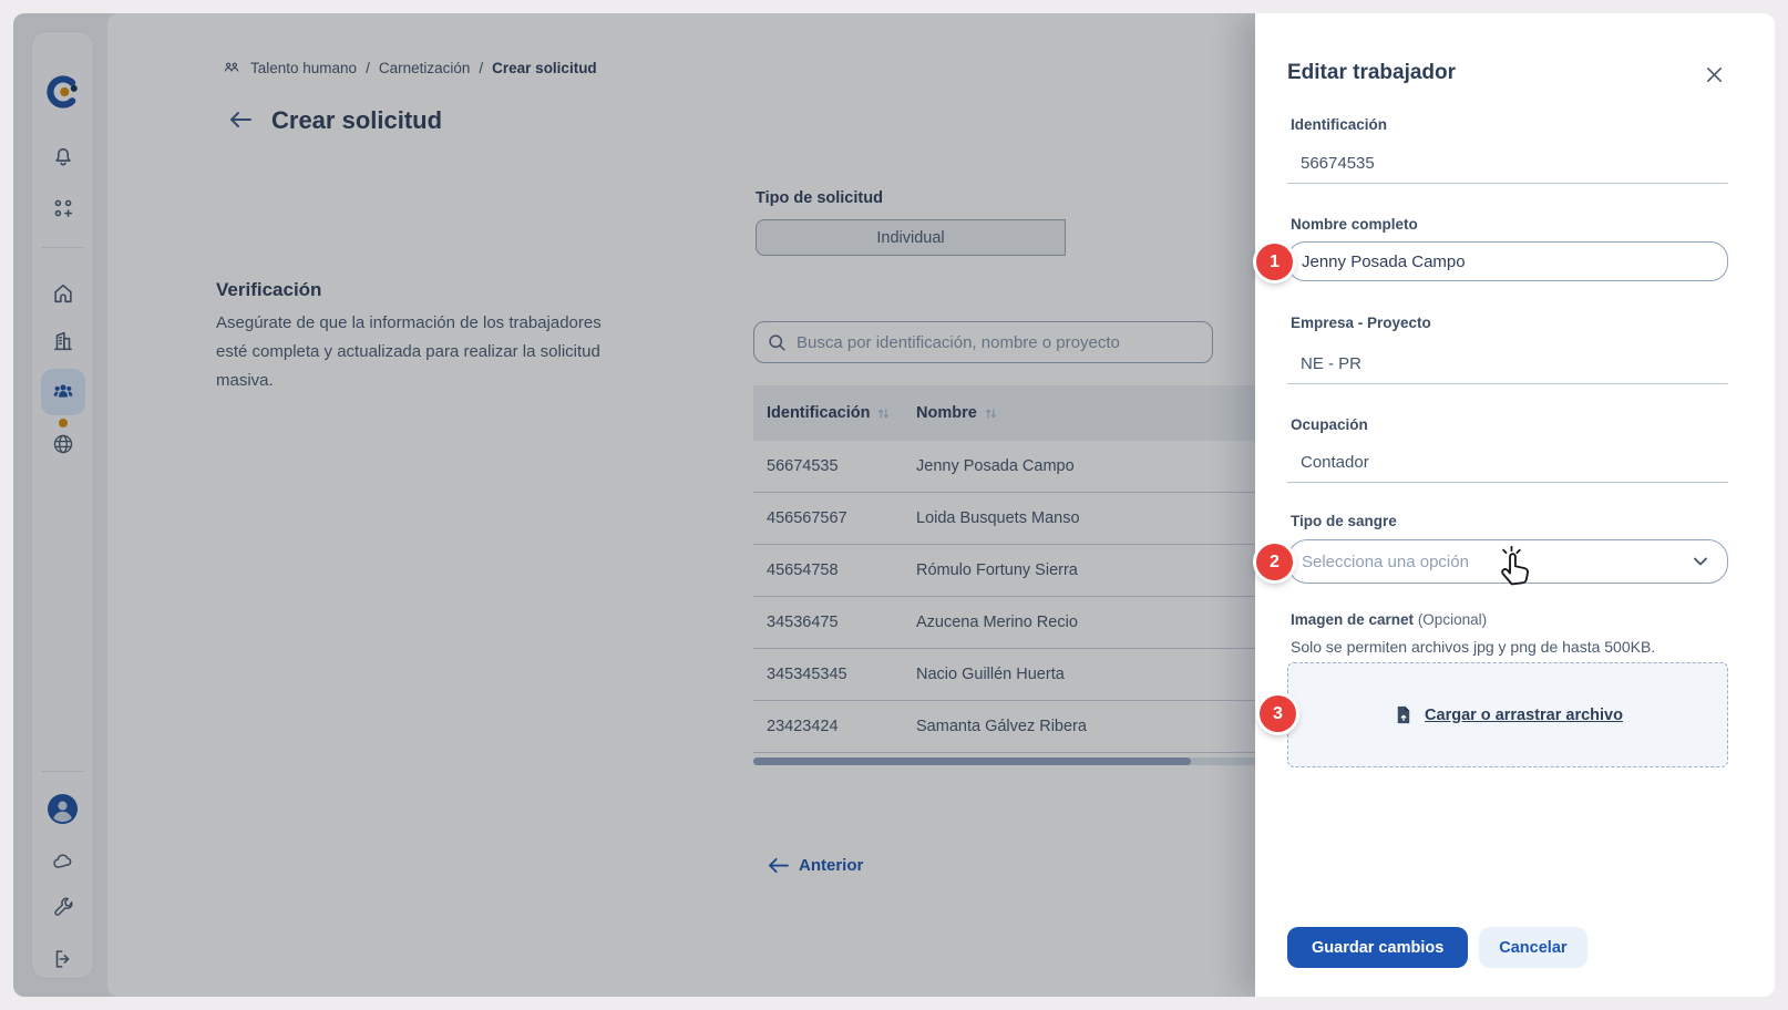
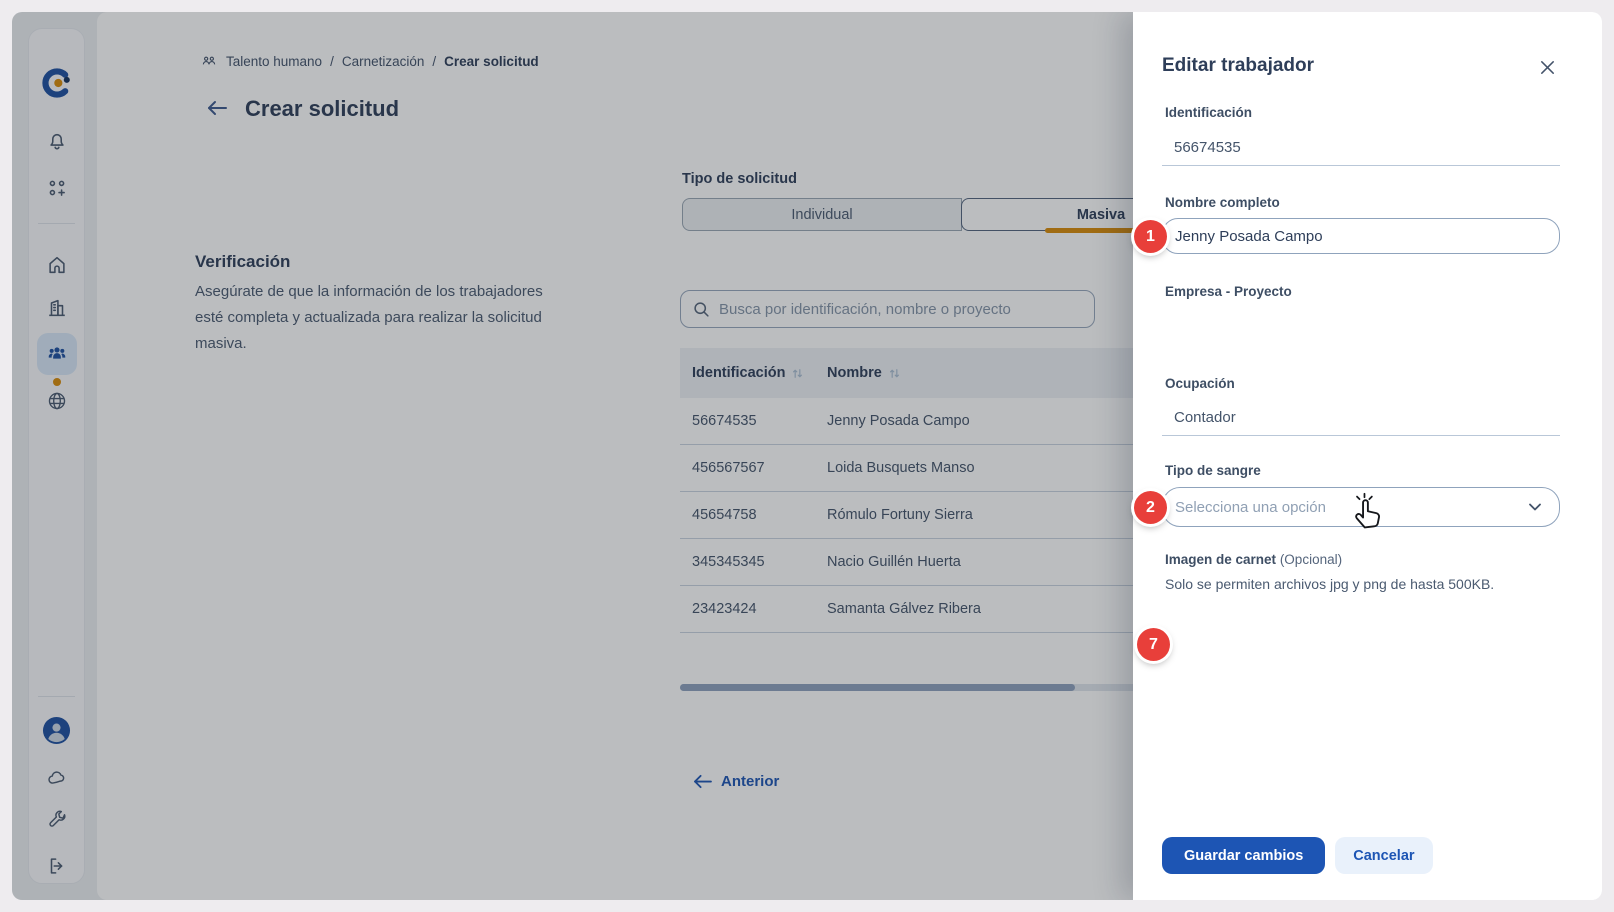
  Talento humano
  /
  Carnetización
  /
  Crear solicitud
  Crear solicitud
  Tipo de solicitud
  Individual
+ Masiva
  Verificación
  Asegúrate de que la información de los trabajadores esté completa y actualizada para realizar la solicitud masiva.
  Busca por identificación, nombre o proyecto
  Identificación
  Nombre
  56674535
  Jenny Posada Campo
  456567567
  Loida Busquets Manso
  45654758
  Rómulo Fortuny Sierra
- 34536475
- Azucena Merino Recio
  345345345
  Nacio Guillén Huerta
  23423424
  Samanta Gálvez Ribera
  Anterior
  Editar trabajador
  Identificación
  56674535
  Nombre completo
  Jenny Posada Campo
  Empresa - Proyecto
- NE - PR
  Ocupación
  Contador
  Tipo de sangre
  Selecciona una opción
  Imagen de carnet (Opcional)
  Solo se permiten archivos jpg y png de hasta 500KB.
- Cargar o arrastrar archivo
  Guardar cambios
  Cancelar
  1
  2
- 3
+ 7
